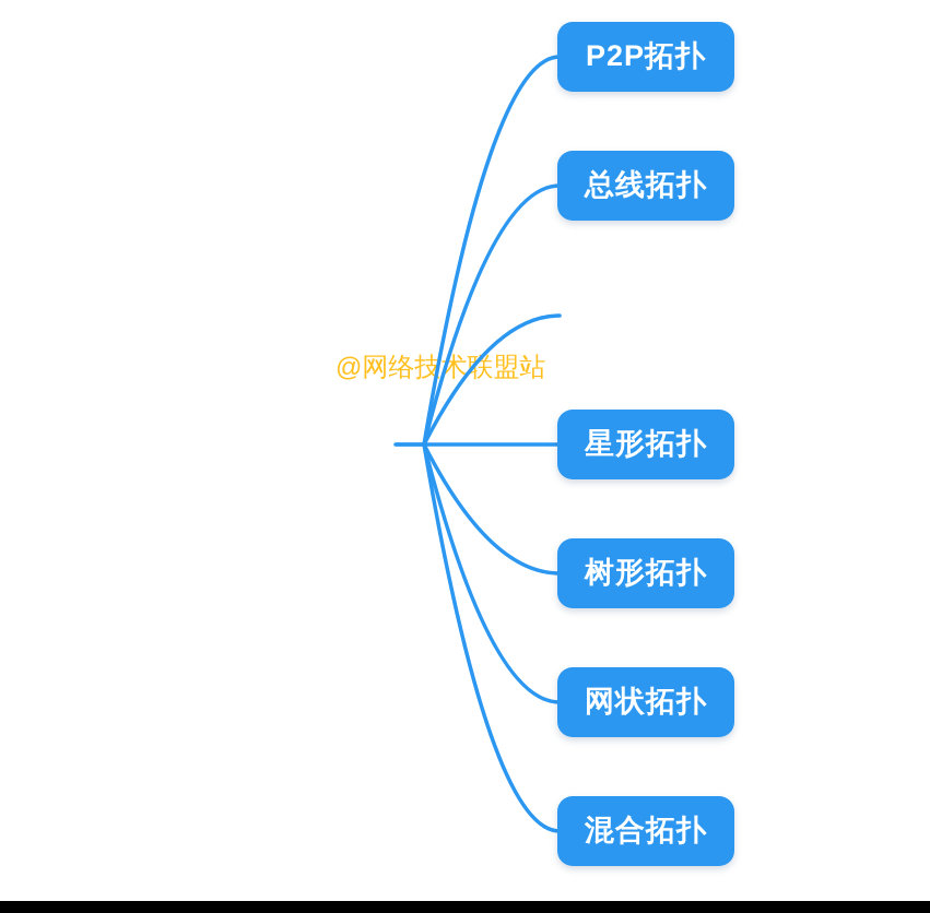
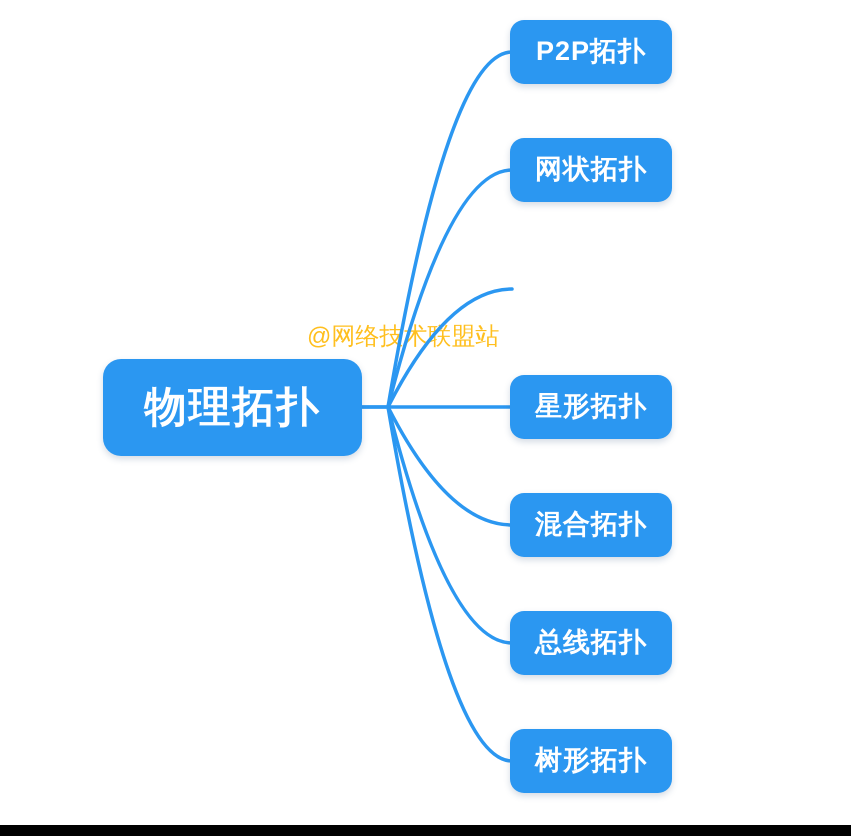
  @网络技术联盟站
+ 物理拓扑
  P2P拓扑
- 总线拓扑
+ 网状拓扑
  星形拓扑
- 树形拓扑
+ 混合拓扑
- 网状拓扑
+ 总线拓扑
- 混合拓扑
+ 树形拓扑
